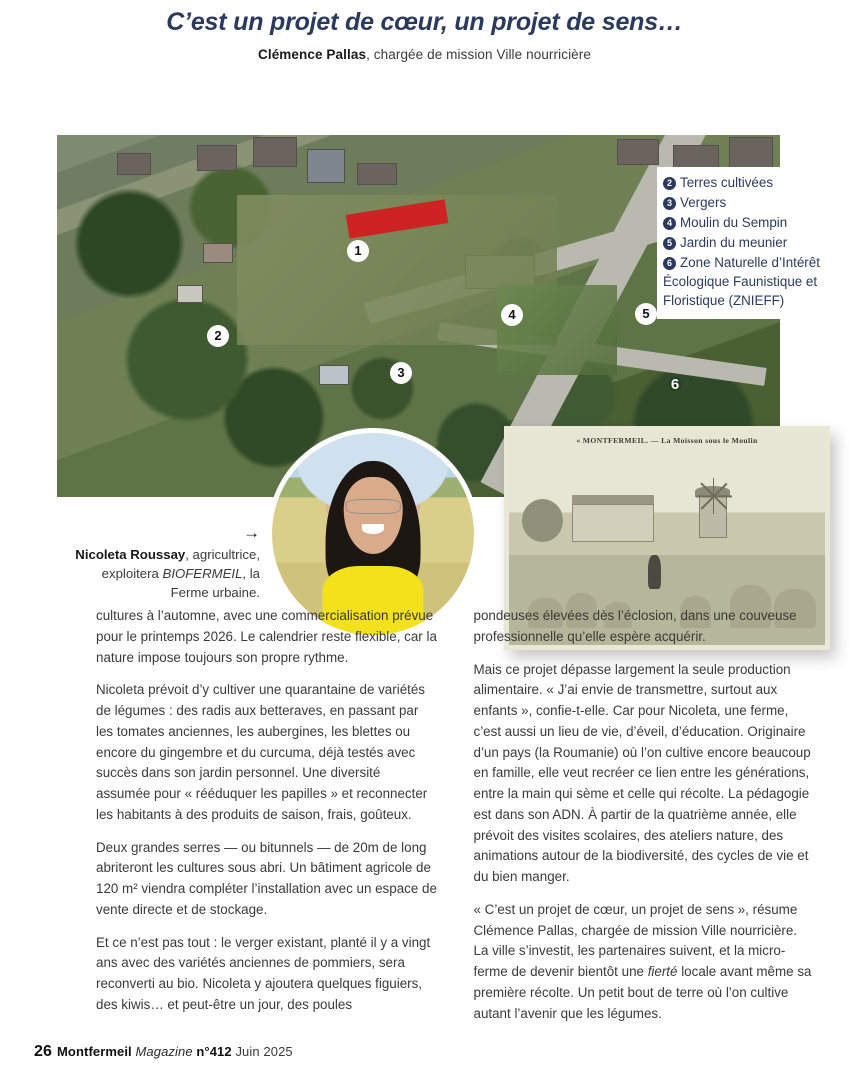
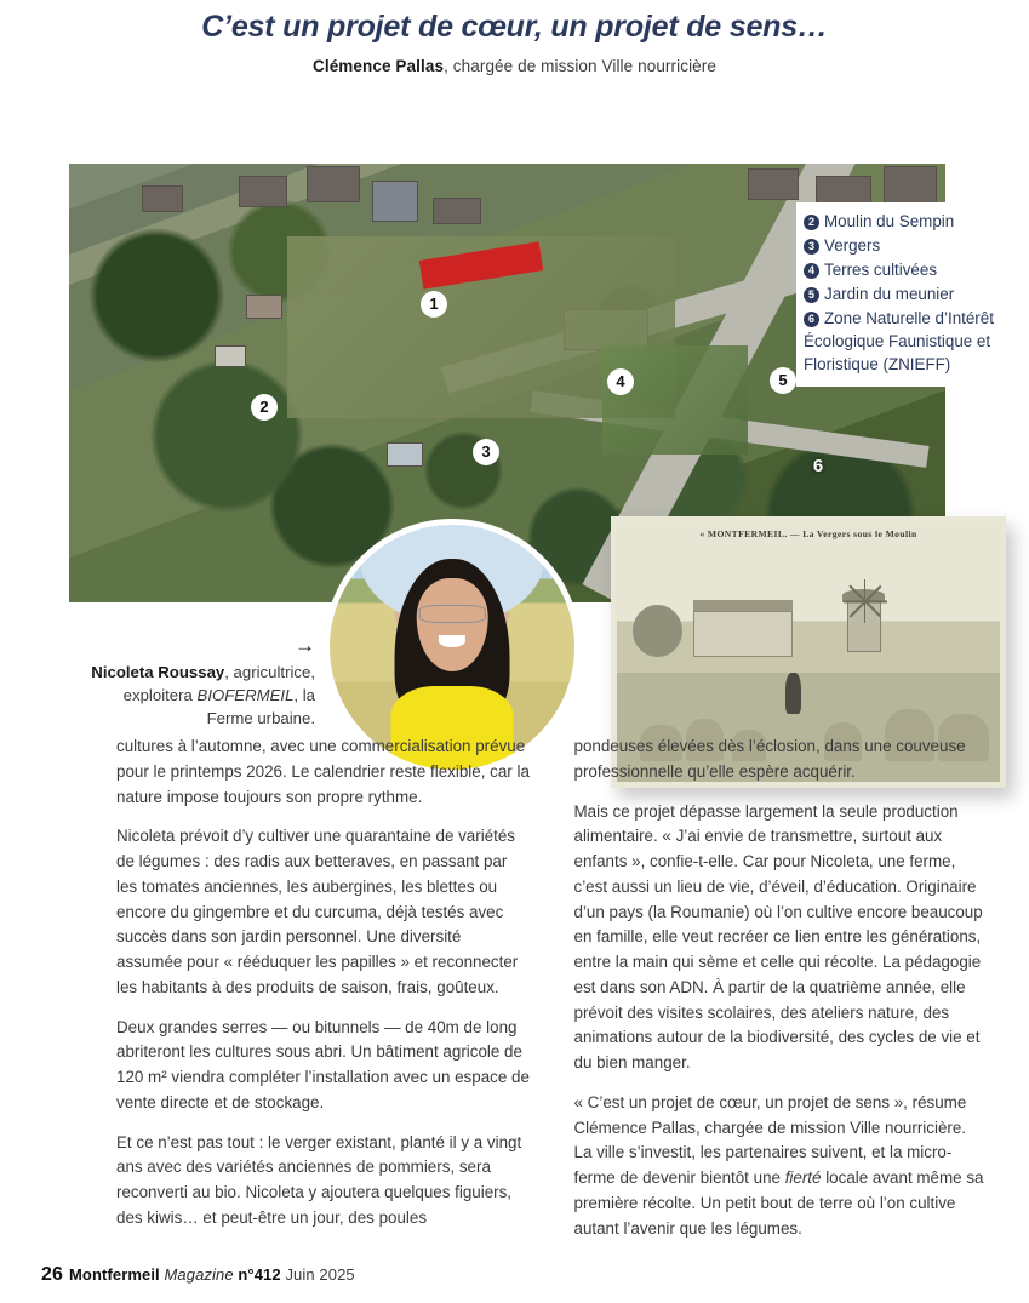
  C’est un projet de cœur, un projet de sens…
  Clémence Pallas, chargée de mission Ville nourricière
  1
  2
  3
  4
  5
  6
- 2 Terres cultivées
+ 2 Moulin du Sempin
  3 Vergers
- 4 Moulin du Sempin
+ 4 Terres cultivées
  5 Jardin du meunier
  6 Zone Naturelle d’Intérêt Écologique Faunistique et Floristique (ZNIEFF)
  →
  Nicoleta Roussay, agricultrice, exploitera BIOFERMEIL, la Ferme urbaine.
- « MONTFERMEIL. — La Moisson sous le Moulin
+ « MONTFERMEIL. — La Vergers sous le Moulin
  cultures à l’automne, avec une commercialisation prévue pour le printemps 2026. Le calendrier reste flexible, car la nature impose toujours son propre rythme.
  Nicoleta prévoit d’y cultiver une quarantaine de variétés de légumes : des radis aux betteraves, en passant par les tomates anciennes, les aubergines, les blettes ou encore du gingembre et du curcuma, déjà testés avec succès dans son jardin personnel. Une diversité assumée pour « rééduquer les papilles » et reconnecter les habitants à des produits de saison, frais, goûteux.
- Deux grandes serres — ou bitunnels — de 20m de long abriteront les cultures sous abri. Un bâtiment agricole de 120 m² viendra compléter l’installation avec un espace de vente directe et de stockage.
+ Deux grandes serres — ou bitunnels — de 40m de long abriteront les cultures sous abri. Un bâtiment agricole de 120 m² viendra compléter l’installation avec un espace de vente directe et de stockage.
  Et ce n’est pas tout : le verger existant, planté il y a vingt ans avec des variétés anciennes de pommiers, sera reconverti au bio. Nicoleta y ajoutera quelques figuiers, des kiwis… et peut-être un jour, des poules
  pondeuses élevées dès l’éclosion, dans une couveuse professionnelle qu’elle espère acquérir.
  Mais ce projet dépasse largement la seule production alimentaire. « J’ai envie de transmettre, surtout aux enfants », confie-t-elle. Car pour Nicoleta, une ferme, c’est aussi un lieu de vie, d’éveil, d’éducation. Originaire d’un pays (la Roumanie) où l’on cultive encore beaucoup en famille, elle veut recréer ce lien entre les générations, entre la main qui sème et celle qui récolte. La pédagogie est dans son ADN. À partir de la quatrième année, elle prévoit des visites scolaires, des ateliers nature, des animations autour de la biodiversité, des cycles de vie et du bien manger.
  « C’est un projet de cœur, un projet de sens », résume Clémence Pallas, chargée de mission Ville nourricière. La ville s’investit, les partenaires suivent, et la micro-ferme de devenir bientôt une fierté locale avant même sa première récolte. Un petit bout de terre où l’on cultive autant l’avenir que les légumes.
  26 Montfermeil Magazine n°412 Juin 2025
